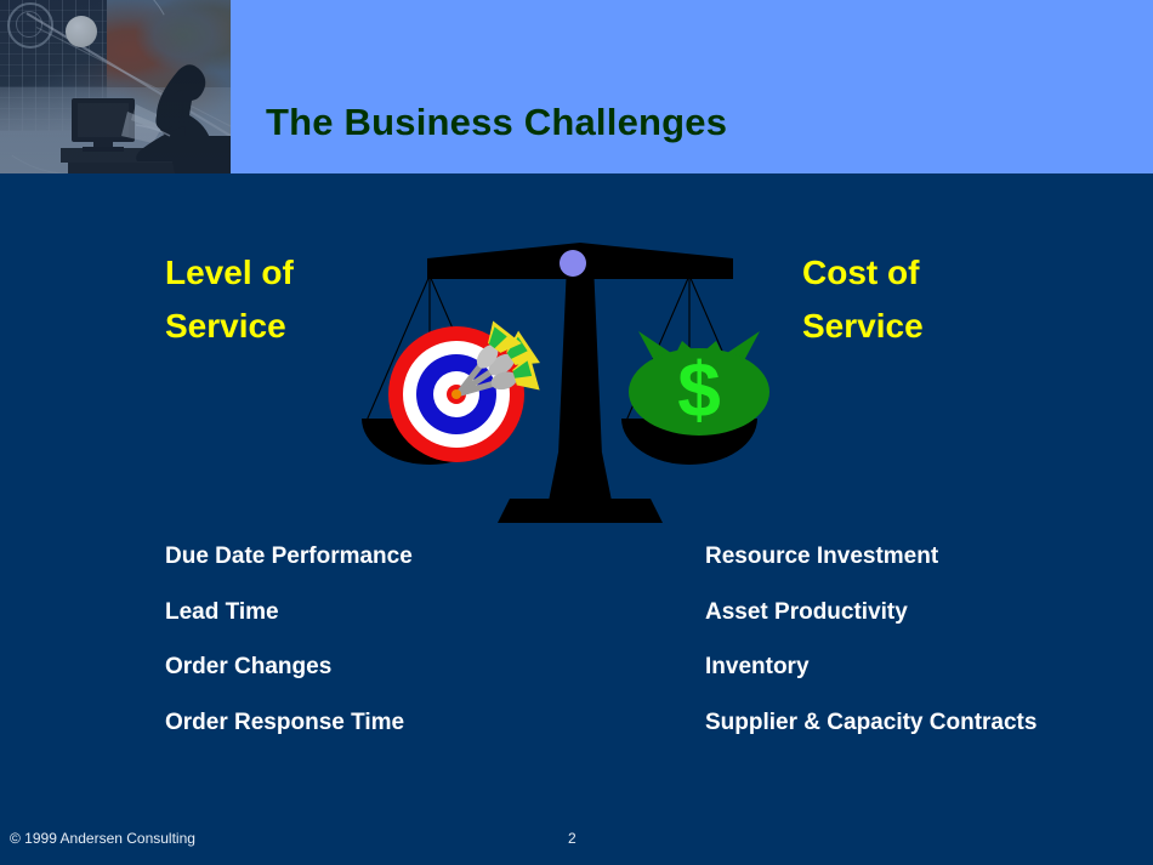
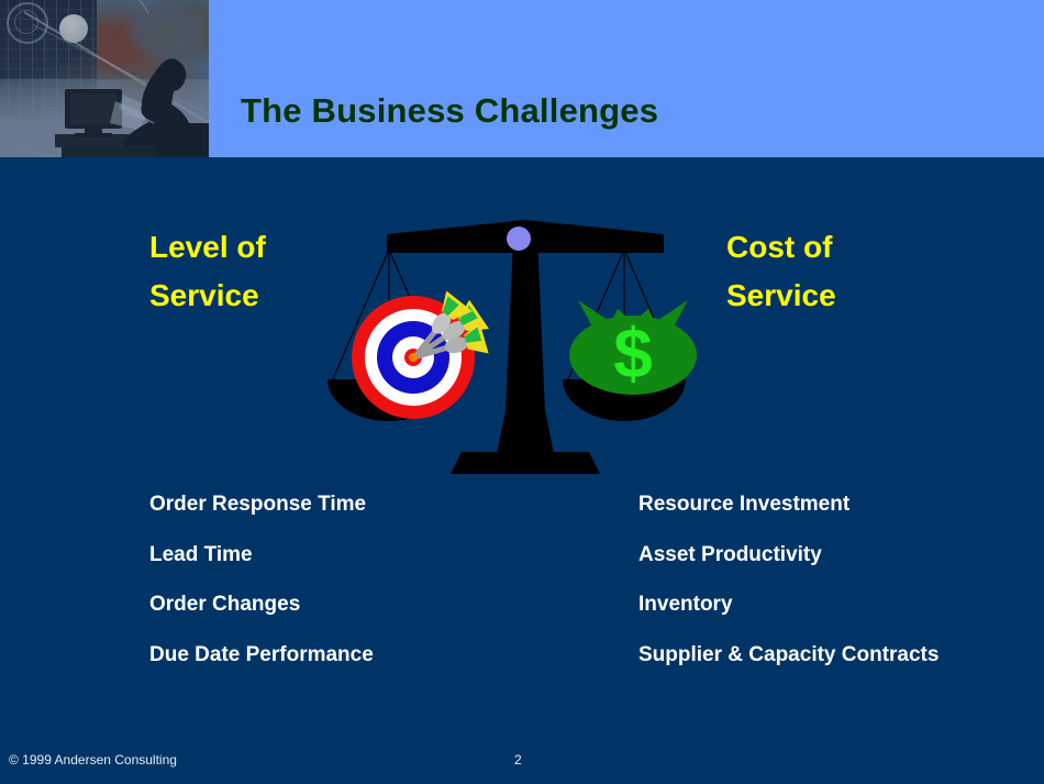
  The Business Challenges
  Level of
  Service
  Cost of
  Service
  $
- Due Date Performance
+ Order Response Time
  Lead Time
  Order Changes
- Order Response Time
+ Due Date Performance
  Resource Investment
  Asset Productivity
  Inventory
  Supplier & Capacity Contracts
  © 1999 Andersen Consulting
  2
